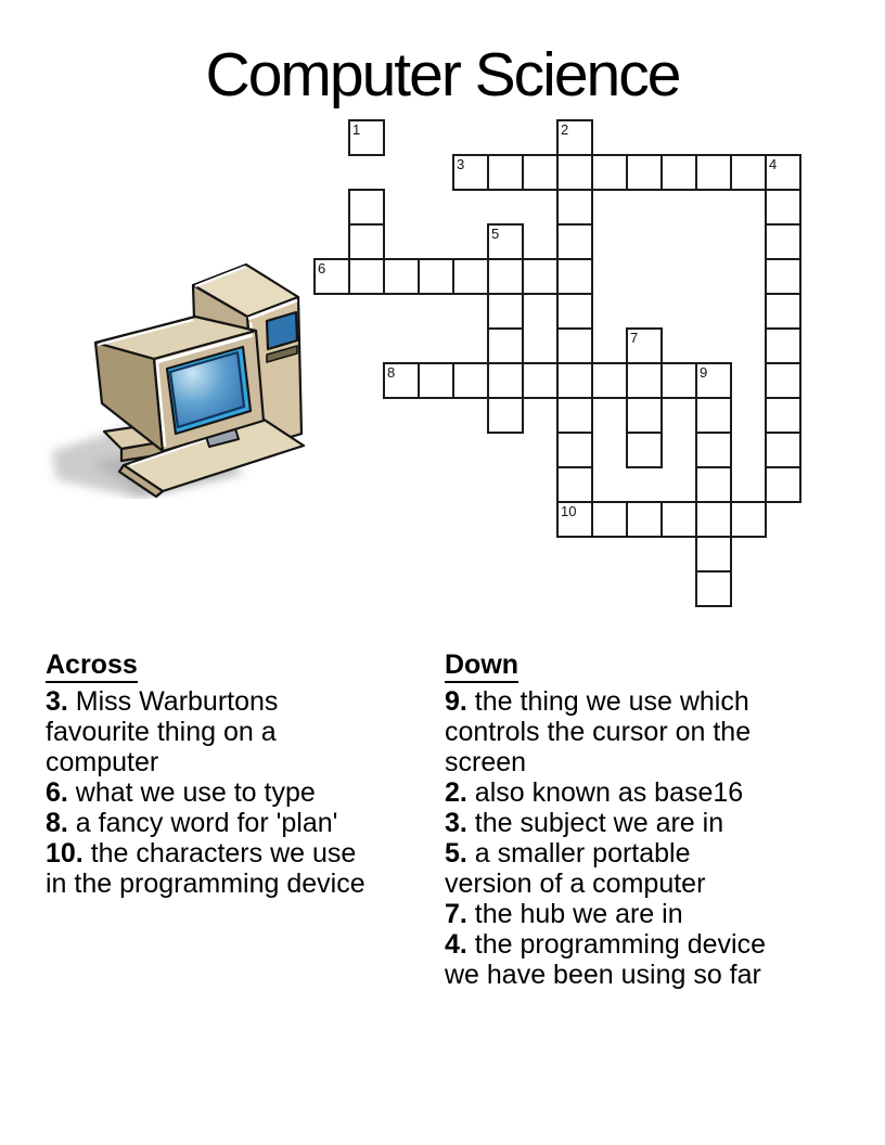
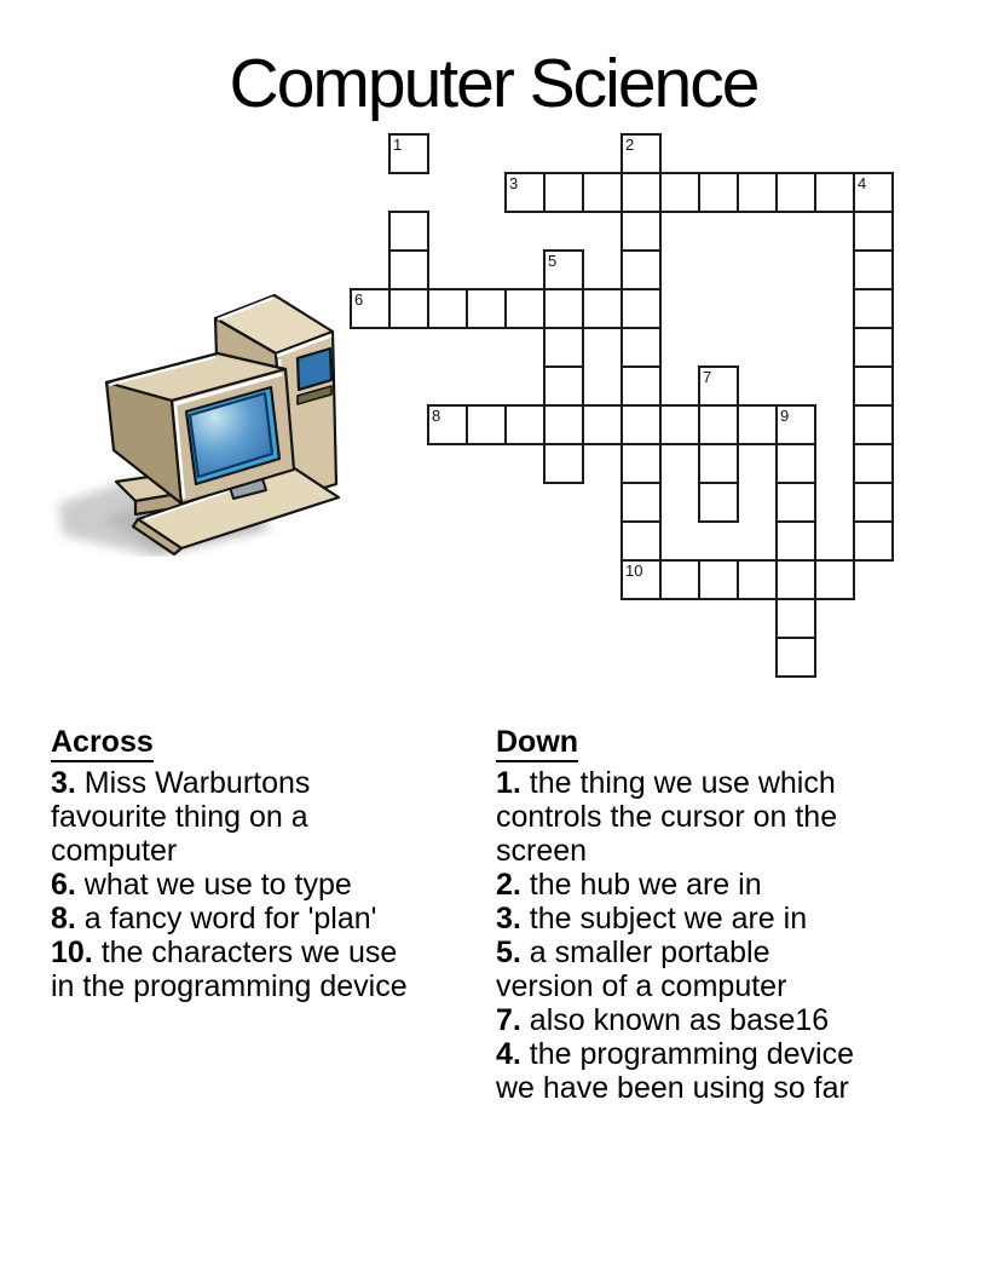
  Computer Science
  1
  2
  3
  4
  5
  6
  7
  8
  9
  10
  Across
  3. Miss Warburtons
  favourite thing on a
  computer
  6. what we use to type
  8. a fancy word for 'plan'
  10. the characters we use
  in the programming device
  Down
- 9. the thing we use which
+ 1. the thing we use which
  controls the cursor on the
  screen
- 2. also known as base16
+ 2. the hub we are in
  3. the subject we are in
  5. a smaller portable
  version of a computer
- 7. the hub we are in
+ 7. also known as base16
  4. the programming device
  we have been using so far
